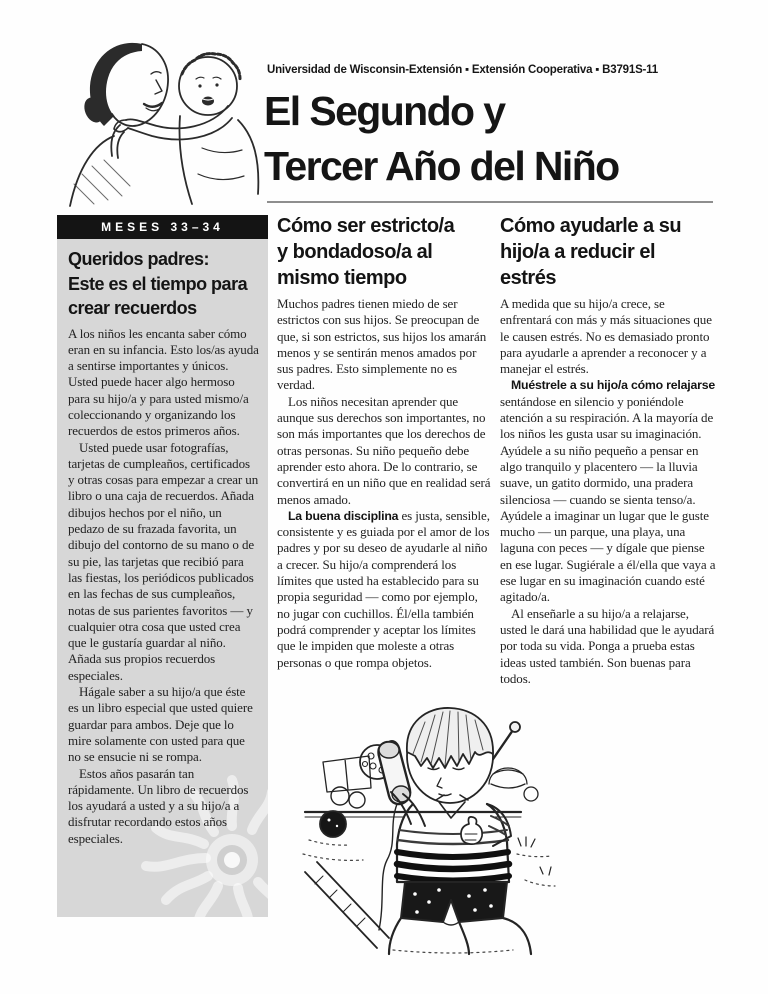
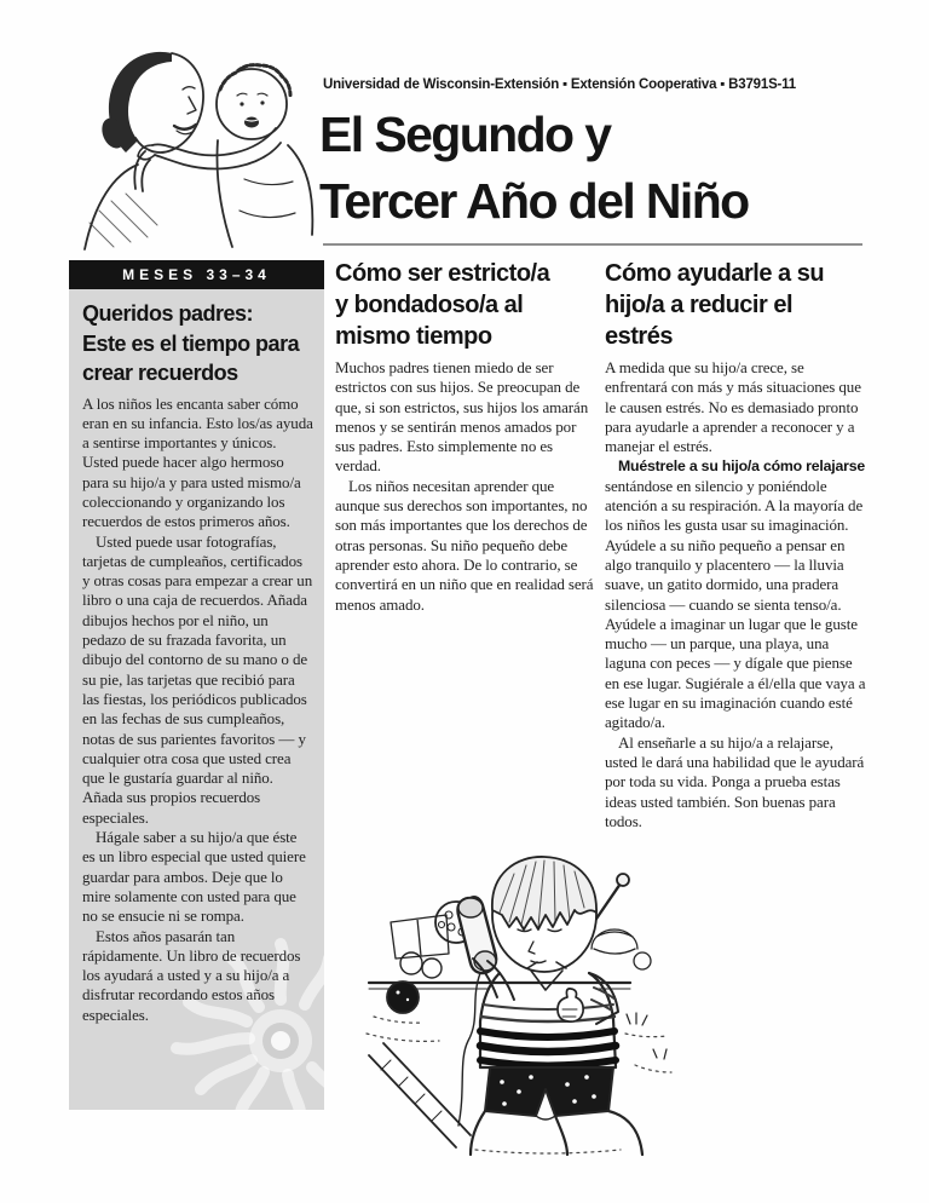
  Universidad de Wisconsin-Extensión ▪ Extensión Cooperativa ▪ B3791S-11
  El Segundo y
  Tercer Año del Niño
  MESES 33–34
  Queridos padres:
  Este es el tiempo para crear recuerdos
  A los niños les encanta saber cómo eran en su infancia. Esto los/as ayuda a sentirse importantes y únicos. Usted puede hacer algo hermoso para su hijo/a y para usted mismo/a coleccionando y organizando los recuerdos de estos primeros años.
  Usted puede usar fotografías, tarjetas de cumpleaños, certificados y otras cosas para empezar a crear un libro o una caja de recuerdos. Añada dibujos hechos por el niño, un pedazo de su frazada favorita, un dibujo del contorno de su mano o de su pie, las tarjetas que recibió para las fiestas, los periódicos publicados en las fechas de sus cumpleaños, notas de sus parientes favoritos — y cualquier otra cosa que usted crea que le gustaría guardar al niño. Añada sus propios recuerdos especiales.
  Hágale saber a su hijo/a que éste es un libro especial que usted quiere guardar para ambos. Deje que lo mire solamente con usted para que no se ensucie ni se rompa.
  Estos años pasarán tan rápidamente. Un libro de recuerdos los ayudará a usted y a su hijo/a a disfrutar recordando estos años especiales.
  Cómo ser estricto/a
  y bondadoso/a al
  mismo tiempo
  Muchos padres tienen miedo de ser estrictos con sus hijos. Se preocupan de que, si son estrictos, sus hijos los amarán menos y se sentirán menos amados por sus padres. Esto simplemente no es verdad.
  Los niños necesitan aprender que aunque sus derechos son importantes, no son más importantes que los derechos de otras personas. Su niño pequeño debe aprender esto ahora. De lo contrario, se convertirá en un niño que en realidad será menos amado.
- La buena disciplina es justa, sensible, consistente y es guiada por el amor de los padres y por su deseo de ayudarle al niño a crecer. Su hijo/a comprenderá los límites que usted ha establecido para su propia seguridad — como por ejemplo, no jugar con cuchillos. Él/ella también podrá comprender y aceptar los límites que le impiden que moleste a otras personas o que rompa objetos.
  Cómo ayudarle a su
  hijo/a a reducir el
  estrés
  A medida que su hijo/a crece, se enfrentará con más y más situaciones que le causen estrés. No es demasiado pronto para ayudarle a aprender a reconocer y a manejar el estrés.
  Muéstrele a su hijo/a cómo relajarse sentándose en silencio y poniéndole atención a su respiración. A la mayoría de los niños les gusta usar su imaginación. Ayúdele a su niño pequeño a pensar en algo tranquilo y placentero — la lluvia suave, un gatito dormido, una pradera silenciosa — cuando se sienta tenso/a. Ayúdele a imaginar un lugar que le guste mucho — un parque, una playa, una laguna con peces — y dígale que piense en ese lugar. Sugiérale a él/ella que vaya a ese lugar en su imaginación cuando esté agitado/a.
  Al enseñarle a su hijo/a a relajarse, usted le dará una habilidad que le ayudará por toda su vida. Ponga a prueba estas ideas usted también. Son buenas para todos.
